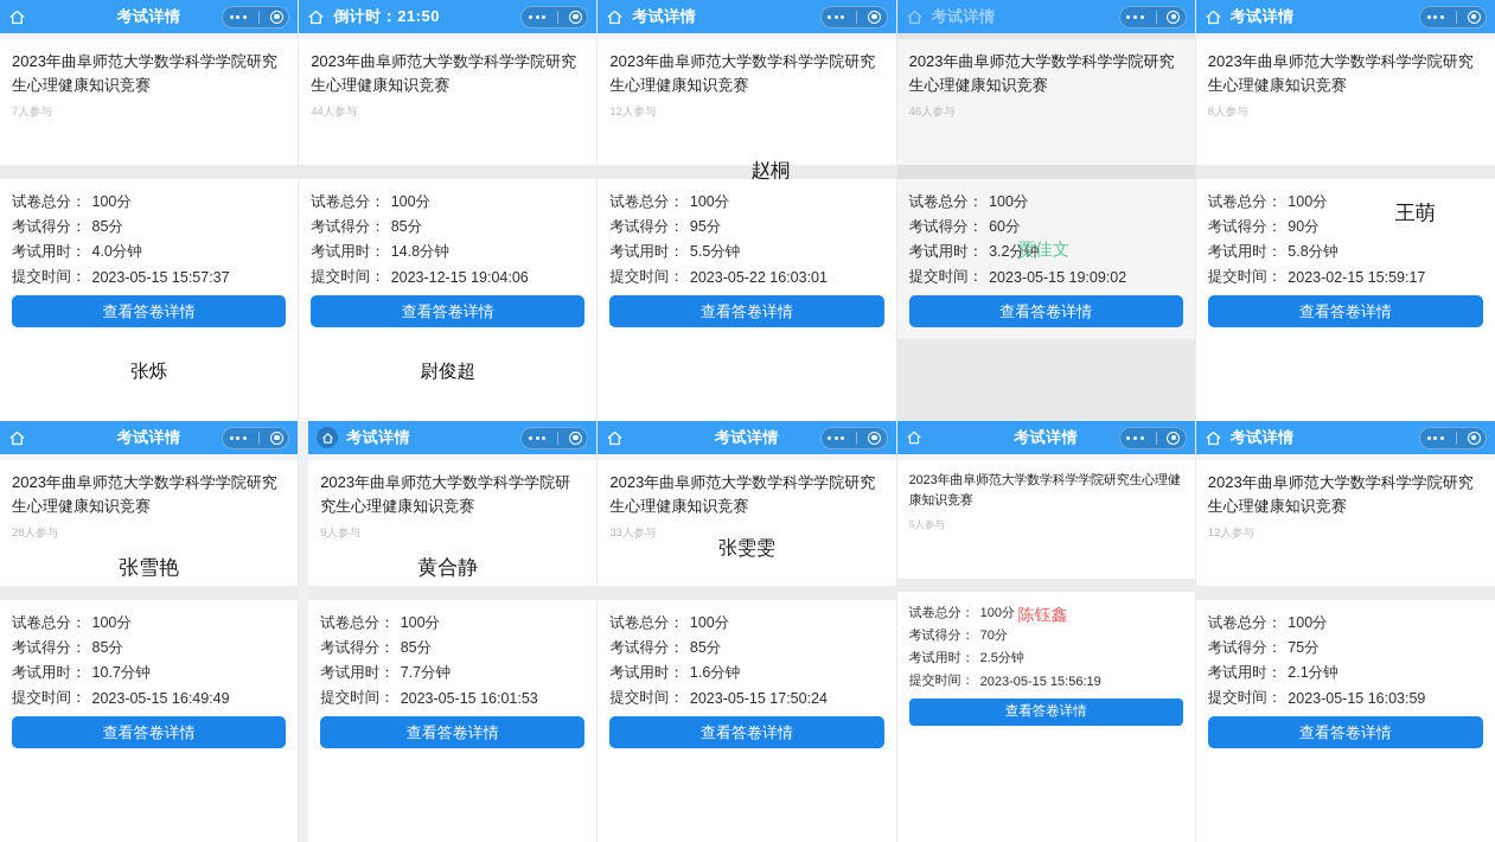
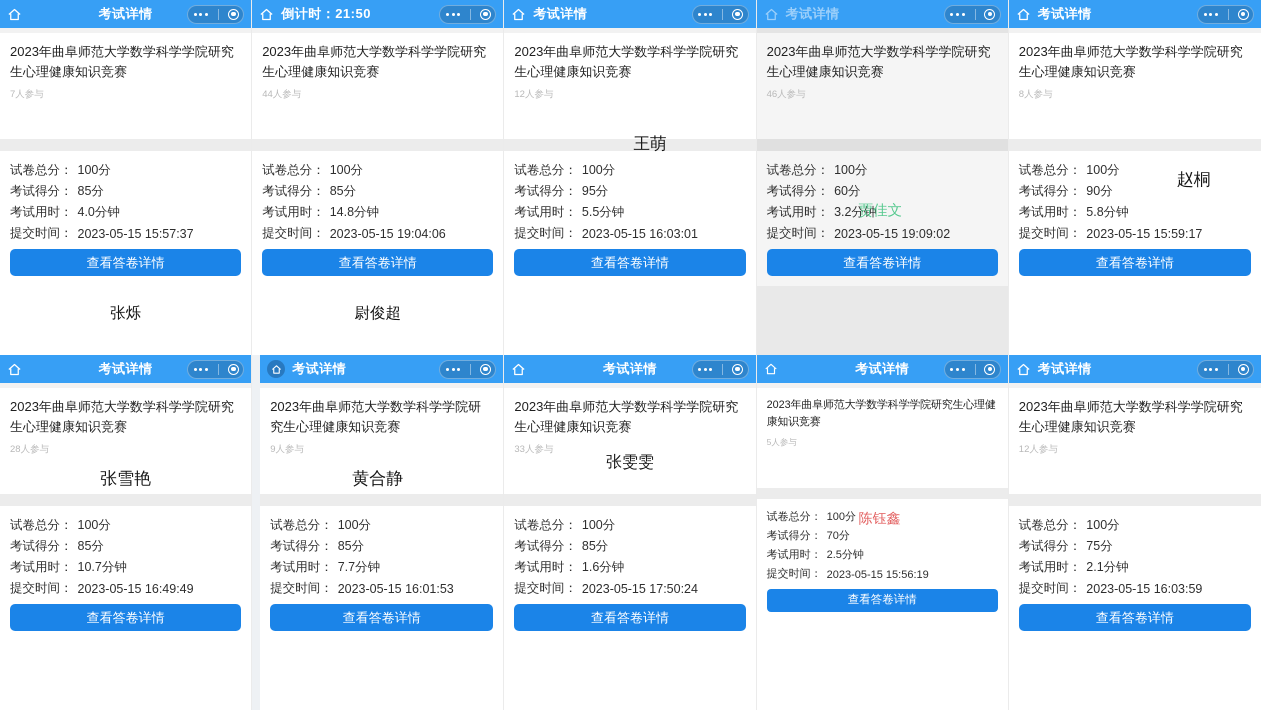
  考试详情
  2023年曲阜师范大学数学科学学院研究生心理健康知识竞赛
  7人参与
  试卷总分：
  100分
  考试得分：
  85分
  考试用时：
  4.0分钟
  提交时间：
  2023-05-15 15:57:37
  查看答卷详情
  张烁
  倒计时：21:50
  2023年曲阜师范大学数学科学学院研究生心理健康知识竞赛
  44人参与
  试卷总分：
  100分
  考试得分：
  85分
  考试用时：
  14.8分钟
  提交时间：
- 2023-12-15 19:04:06
+ 2023-05-15 19:04:06
  查看答卷详情
  尉俊超
  考试详情
  2023年曲阜师范大学数学科学学院研究生心理健康知识竞赛
  12人参与
  试卷总分：
  100分
  考试得分：
  95分
  考试用时：
  5.5分钟
  提交时间：
- 2023-05-22 16:03:01
+ 2023-05-15 16:03:01
  查看答卷详情
- 赵桐
+ 王萌
  考试详情
  2023年曲阜师范大学数学科学学院研究生心理健康知识竞赛
  46人参与
  试卷总分：
  100分
  考试得分：
  60分
  考试用时：
  3.2分钟
  提交时间：
  2023-05-15 19:09:02
  查看答卷详情
  贾佳文
  考试详情
  2023年曲阜师范大学数学科学学院研究生心理健康知识竞赛
  8人参与
  试卷总分：
  100分
  考试得分：
  90分
  考试用时：
  5.8分钟
  提交时间：
- 2023-02-15 15:59:17
+ 2023-05-15 15:59:17
  查看答卷详情
- 王萌
+ 赵桐
  考试详情
  2023年曲阜师范大学数学科学学院研究生心理健康知识竞赛
  28人参与
  试卷总分：
  100分
  考试得分：
  85分
  考试用时：
  10.7分钟
  提交时间：
  2023-05-15 16:49:49
  查看答卷详情
  张雪艳
  考试详情
  2023年曲阜师范大学数学科学学院研究生心理健康知识竞赛
  9人参与
  试卷总分：
  100分
  考试得分：
  85分
  考试用时：
  7.7分钟
  提交时间：
  2023-05-15 16:01:53
  查看答卷详情
  黄合静
  考试详情
  2023年曲阜师范大学数学科学学院研究生心理健康知识竞赛
  33人参与
  试卷总分：
  100分
  考试得分：
  85分
  考试用时：
  1.6分钟
  提交时间：
  2023-05-15 17:50:24
  查看答卷详情
  张雯雯
  考试详情
  2023年曲阜师范大学数学科学学院研究生心理健康知识竞赛
  5人参与
  试卷总分：
  100分
  考试得分：
  70分
  考试用时：
  2.5分钟
  提交时间：
  2023-05-15 15:56:19
  查看答卷详情
  陈钰鑫
  考试详情
  2023年曲阜师范大学数学科学学院研究生心理健康知识竞赛
  12人参与
  试卷总分：
  100分
  考试得分：
  75分
  考试用时：
  2.1分钟
  提交时间：
  2023-05-15 16:03:59
  查看答卷详情
